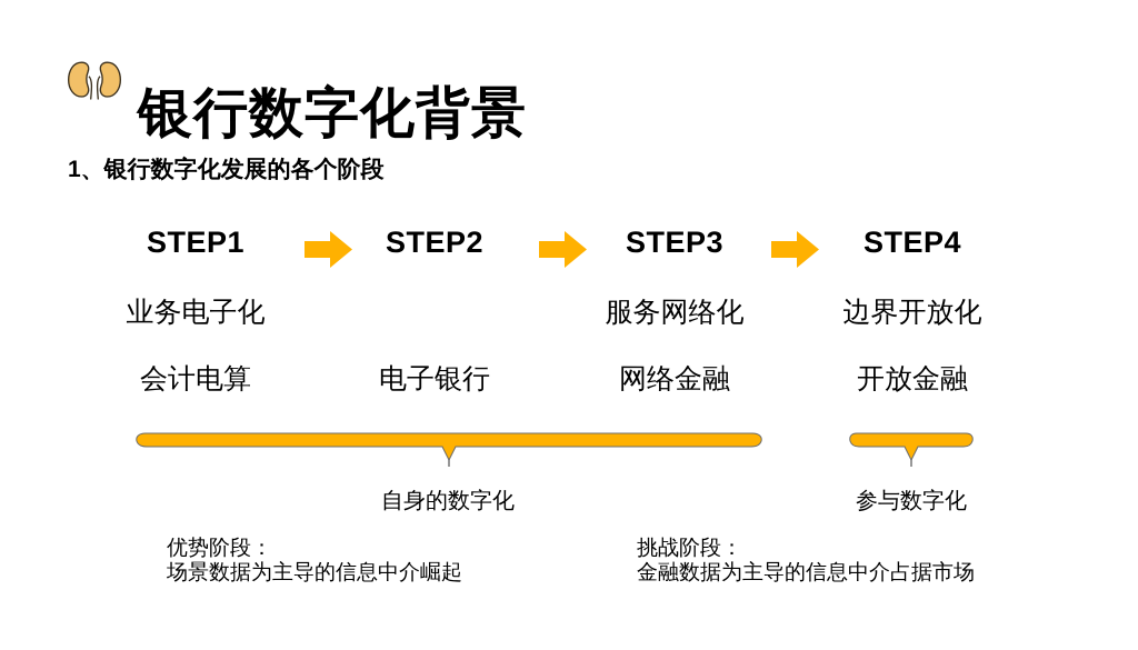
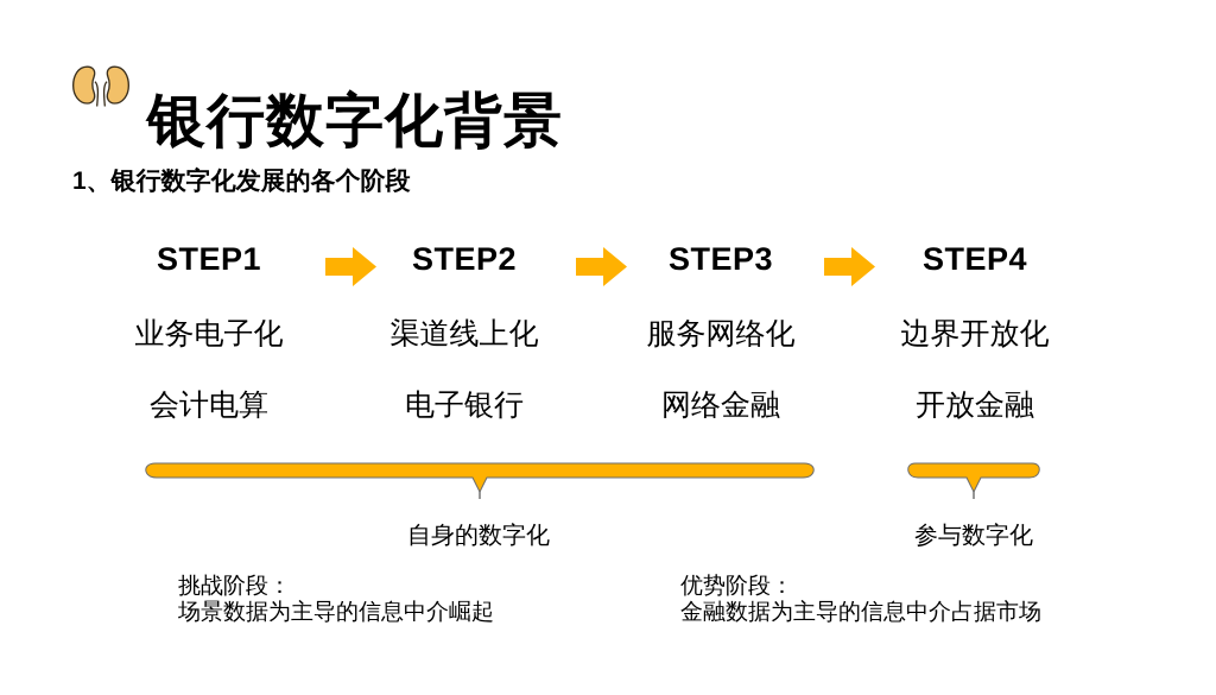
  银行数字化背景
  1、银行数字化发展的各个阶段
  STEP1
  业务电子化
  会计电算
  STEP2
+ 渠道线上化
  电子银行
  STEP3
  服务网络化
  网络金融
  STEP4
  边界开放化
  开放金融
  自身的数字化
  参与数字化
- 优势阶段：
+ 挑战阶段：
  场景数据为主导的信息中介崛起
- 挑战阶段：
+ 优势阶段：
  金融数据为主导的信息中介占据市场
